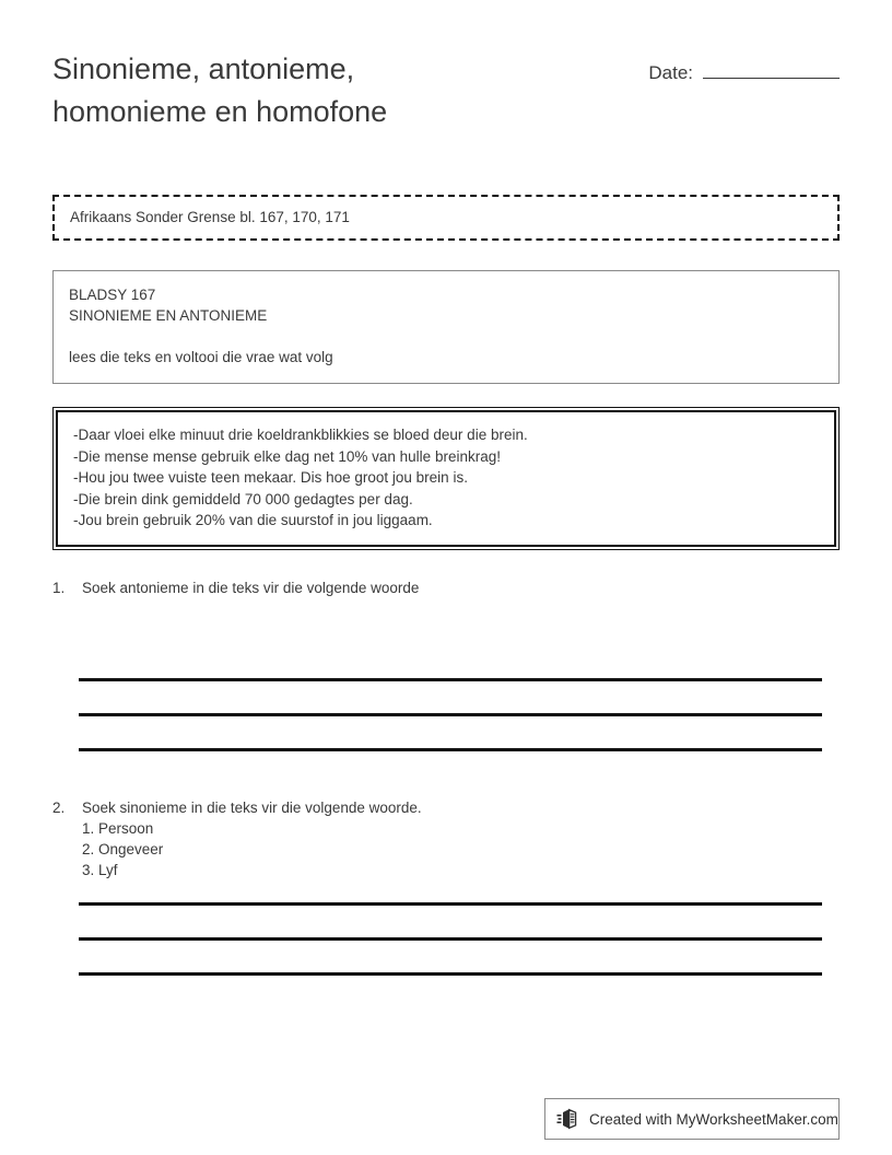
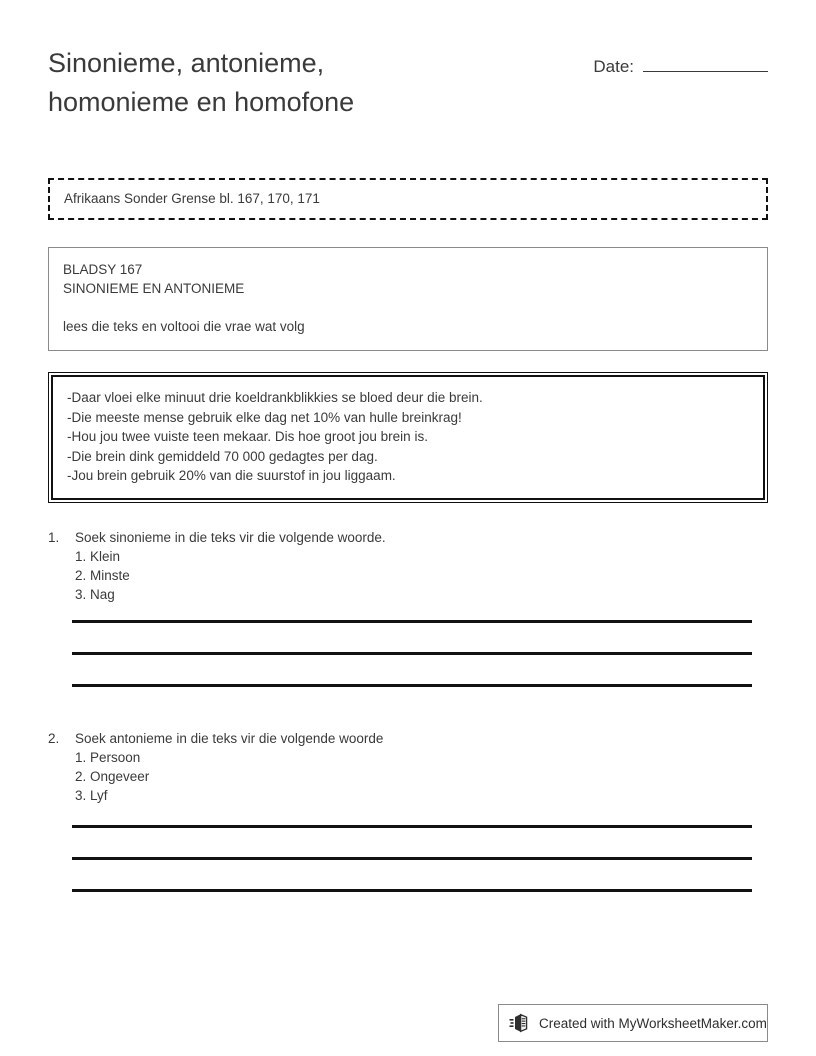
  Sinonieme, antonieme,
  homonieme en homofone
  Date:
  Afrikaans Sonder Grense bl. 167, 170, 171
  BLADSY 167
  SINONIEME EN ANTONIEME
  lees die teks en voltooi die vrae wat volg
  -Daar vloei elke minuut drie koeldrankblikkies se bloed deur die brein.
- -Die mense mense gebruik elke dag net 10% van hulle breinkrag!
+ -Die meeste mense gebruik elke dag net 10% van hulle breinkrag!
  -Hou jou twee vuiste teen mekaar. Dis hoe groot jou brein is.
  -Die brein dink gemiddeld 70 000 gedagtes per dag.
  -Jou brein gebruik 20% van die suurstof in jou liggaam.
  1.
- Soek antonieme in die teks vir die volgende woorde
+ Soek sinonieme in die teks vir die volgende woorde.
+ 1. Klein
+ 2. Minste
+ 3. Nag
  2.
- Soek sinonieme in die teks vir die volgende woorde.
+ Soek antonieme in die teks vir die volgende woorde
  1. Persoon
  2. Ongeveer
  3. Lyf
  Created with MyWorksheetMaker.com
